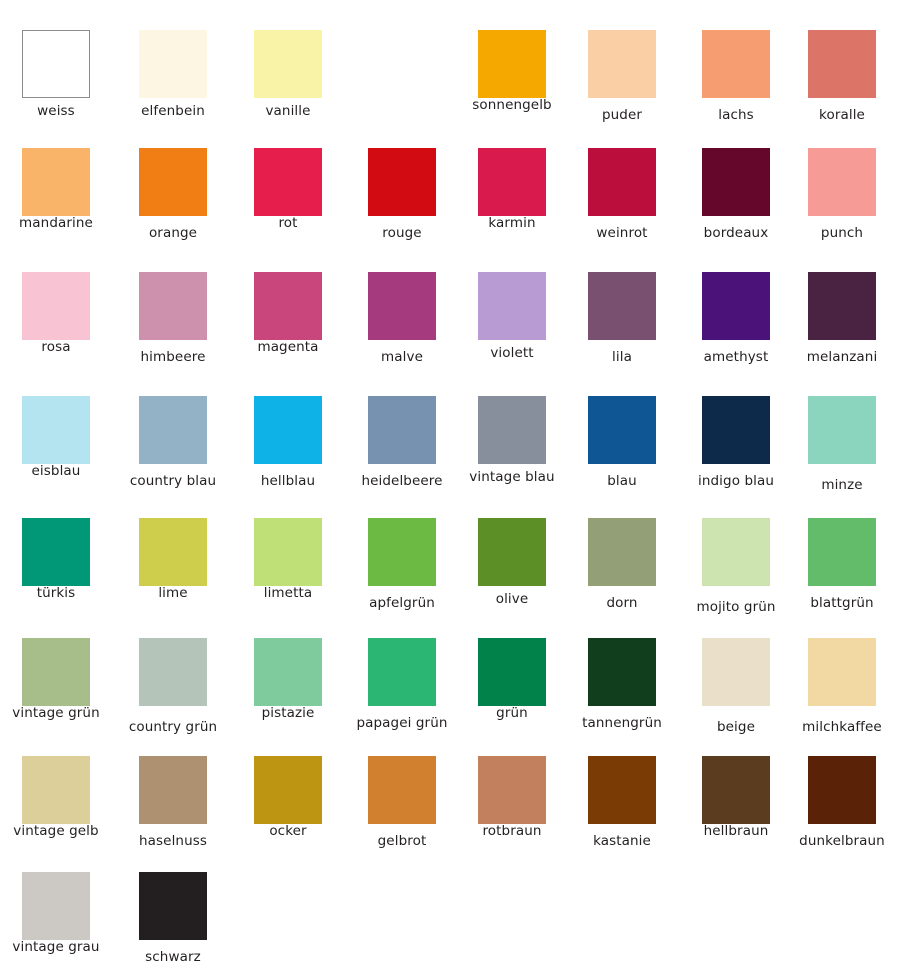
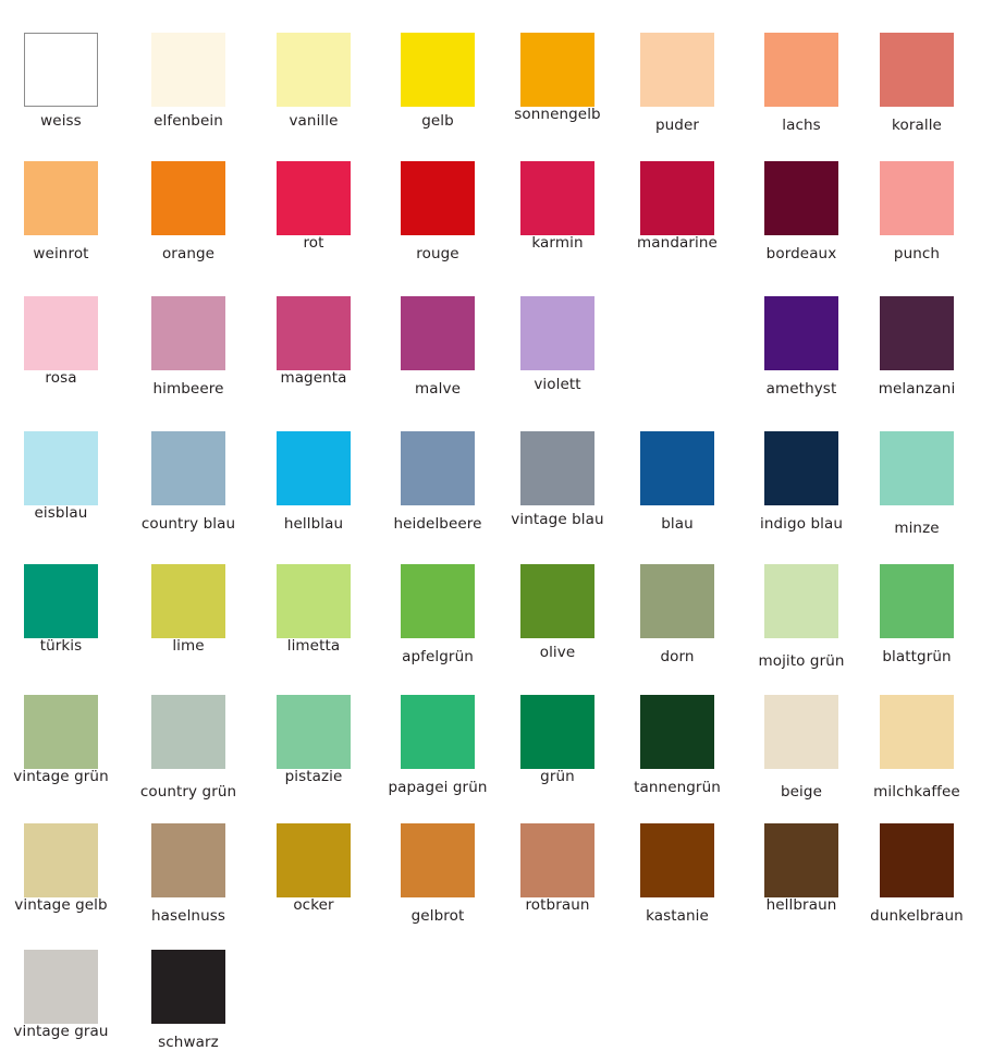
  weiss
  elfenbein
  vanille
+ gelb
  sonnengelb
  puder
  lachs
  koralle
- mandarine
+ weinrot
  orange
  rot
  rouge
  karmin
- weinrot
+ mandarine
  bordeaux
  punch
  rosa
  himbeere
  magenta
  malve
  violett
- lila
  amethyst
  melanzani
  eisblau
  country blau
  hellblau
  heidelbeere
  vintage blau
  blau
  indigo blau
  minze
  türkis
  lime
  limetta
  apfelgrün
  olive
  dorn
  mojito grün
  blattgrün
  vintage grün
  country grün
  pistazie
  papagei grün
  grün
  tannengrün
  beige
  milchkaffee
  vintage gelb
  haselnuss
  ocker
  gelbrot
  rotbraun
  kastanie
  hellbraun
  dunkelbraun
  vintage grau
  schwarz
